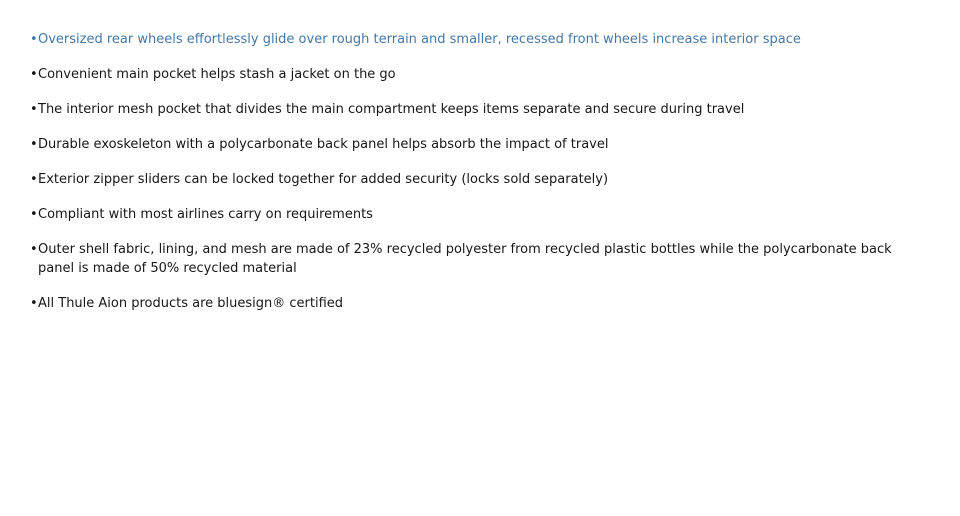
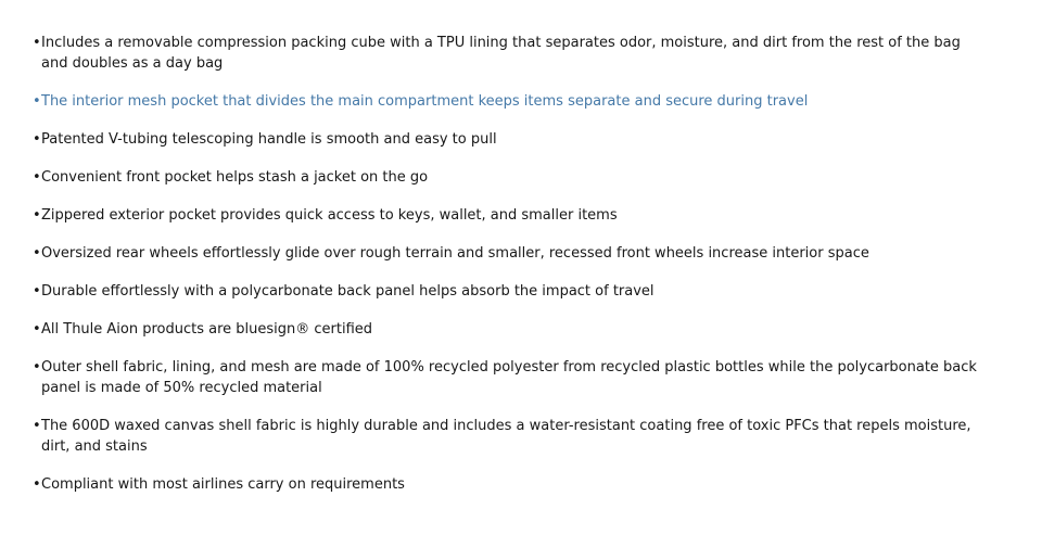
+ •Includes a removable compression packing cube with a TPU lining that separates odor, moisture, and dirt from the rest of the bag and doubles as a day bag
- •Oversized rear wheels effortlessly glide over rough terrain and smaller, recessed front wheels increase interior space
+ •The interior mesh pocket that divides the main compartment keeps items separate and secure during travel
+ •Patented V-tubing telescoping handle is smooth and easy to pull
- •Convenient main pocket helps stash a jacket on the go
+ •Convenient front pocket helps stash a jacket on the go
+ •Zippered exterior pocket provides quick access to keys, wallet, and smaller items
- •The interior mesh pocket that divides the main compartment keeps items separate and secure during travel
+ •Oversized rear wheels effortlessly glide over rough terrain and smaller, recessed front wheels increase interior space
- •Durable exoskeleton with a polycarbonate back panel helps absorb the impact of travel
+ •Durable effortlessly with a polycarbonate back panel helps absorb the impact of travel
- •Exterior zipper sliders can be locked together for added security (locks sold separately)
- •Compliant with most airlines carry on requirements
+ •All Thule Aion products are bluesign® certified
- •Outer shell fabric, lining, and mesh are made of 23% recycled polyester from recycled plastic bottles while the polycarbonate back panel is made of 50% recycled material
+ •Outer shell fabric, lining, and mesh are made of 100% recycled polyester from recycled plastic bottles while the polycarbonate back panel is made of 50% recycled material
+ •The 600D waxed canvas shell fabric is highly durable and includes a water-resistant coating free of toxic PFCs that repels moisture, dirt, and stains
- •All Thule Aion products are bluesign® certified
+ •Compliant with most airlines carry on requirements
